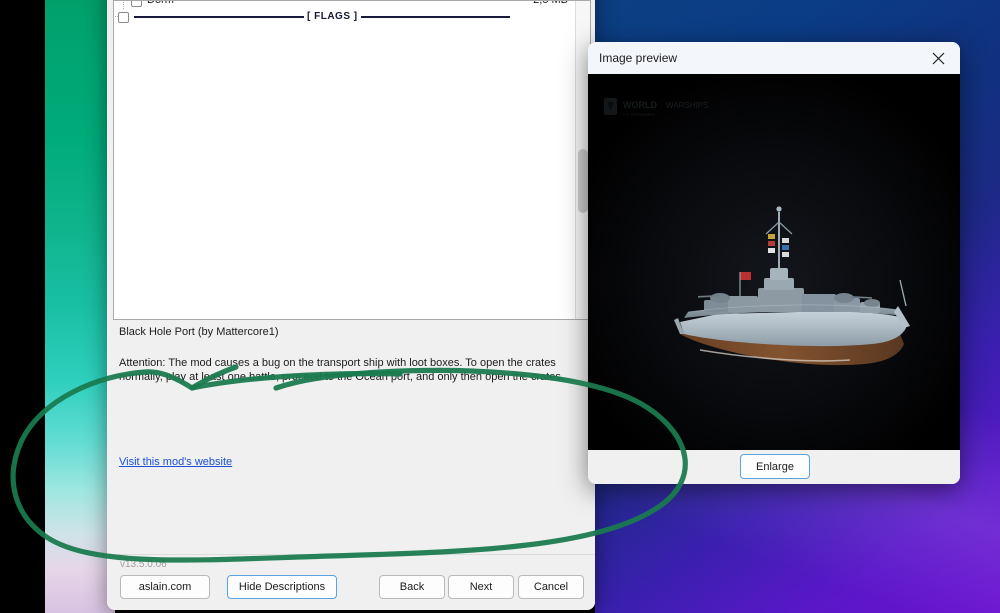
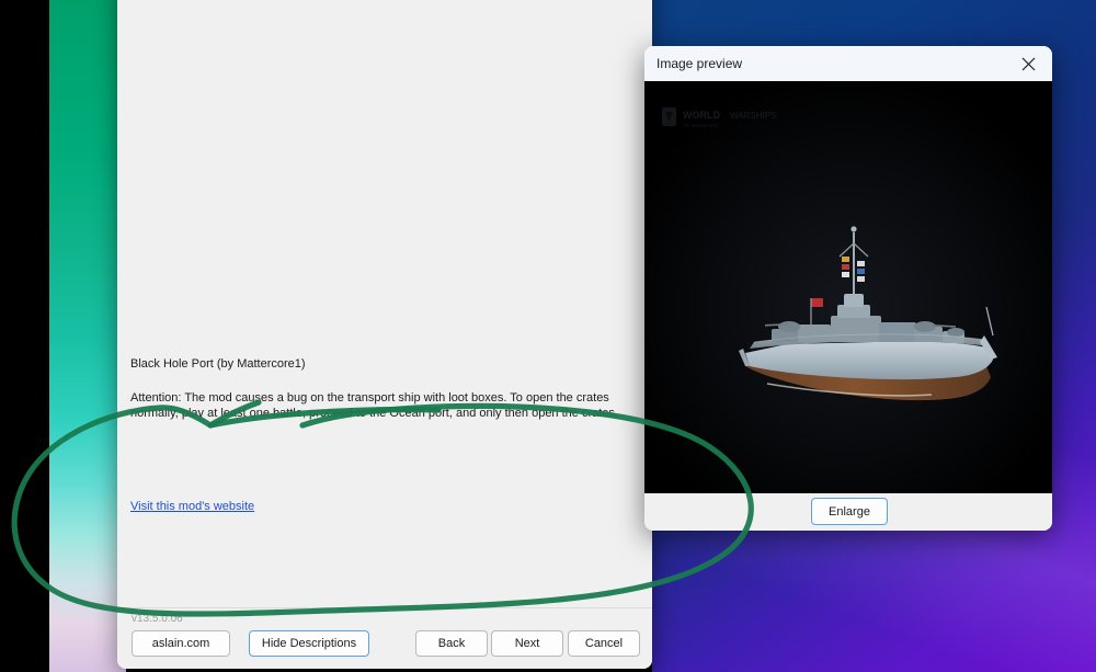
- Dorm
- 2,5 MB
- [ FLAGS ]
  Black Hole Port (by Mattercore1)
  Attention: The mod causes a bug on the transport ship with loot boxes. To open the crates ormally,y at lst one Ocean port, and only then open th
  Visit this mod's website
  v13.5.0.06
  aslain.com
  Hide Descriptions
  Back
  Next
  Cancel
  Image preview
  WORLD
  WARSHIPS
  Enlarge
